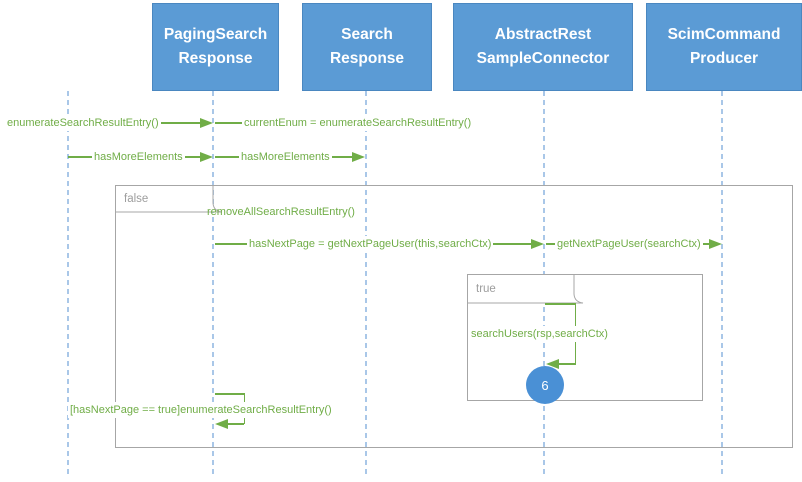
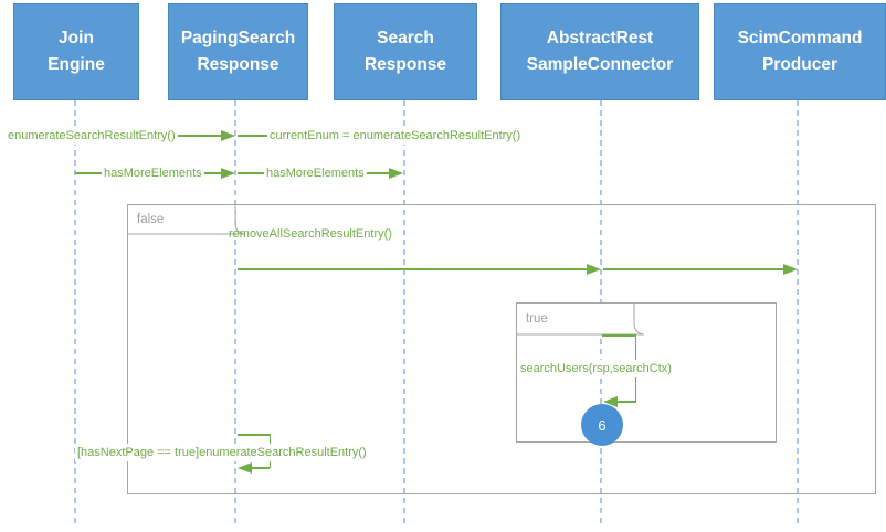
  false
  true
  enumerateSearchResultEntry()
  currentEnum = enumerateSearchResultEntry()
  hasMoreElements
  hasMoreElements
  removeAllSearchResultEntry()
- hasNextPage = getNextPageUser(this,searchCtx)
- getNextPageUser(searchCtx)
  searchUsers(rsp,searchCtx)
  6
  [hasNextPage == true]enumerateSearchResultEntry()
+ Join
+ Engine
  PagingSearch
  Response
  Search
  Response
  AbstractRest
  SampleConnector
  ScimCommand
  Producer
